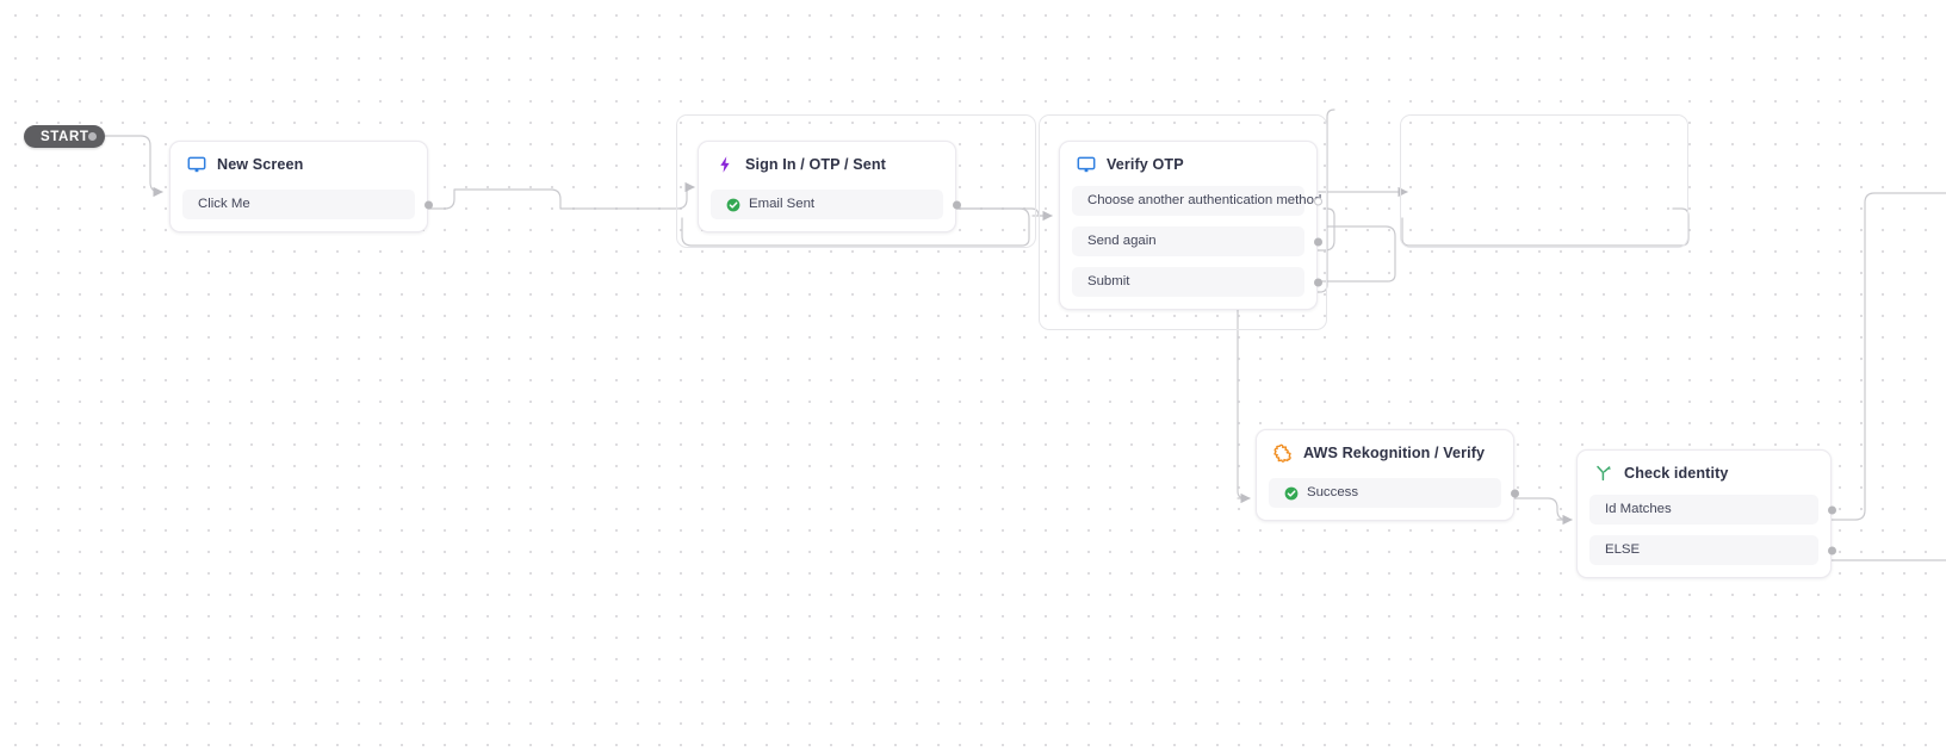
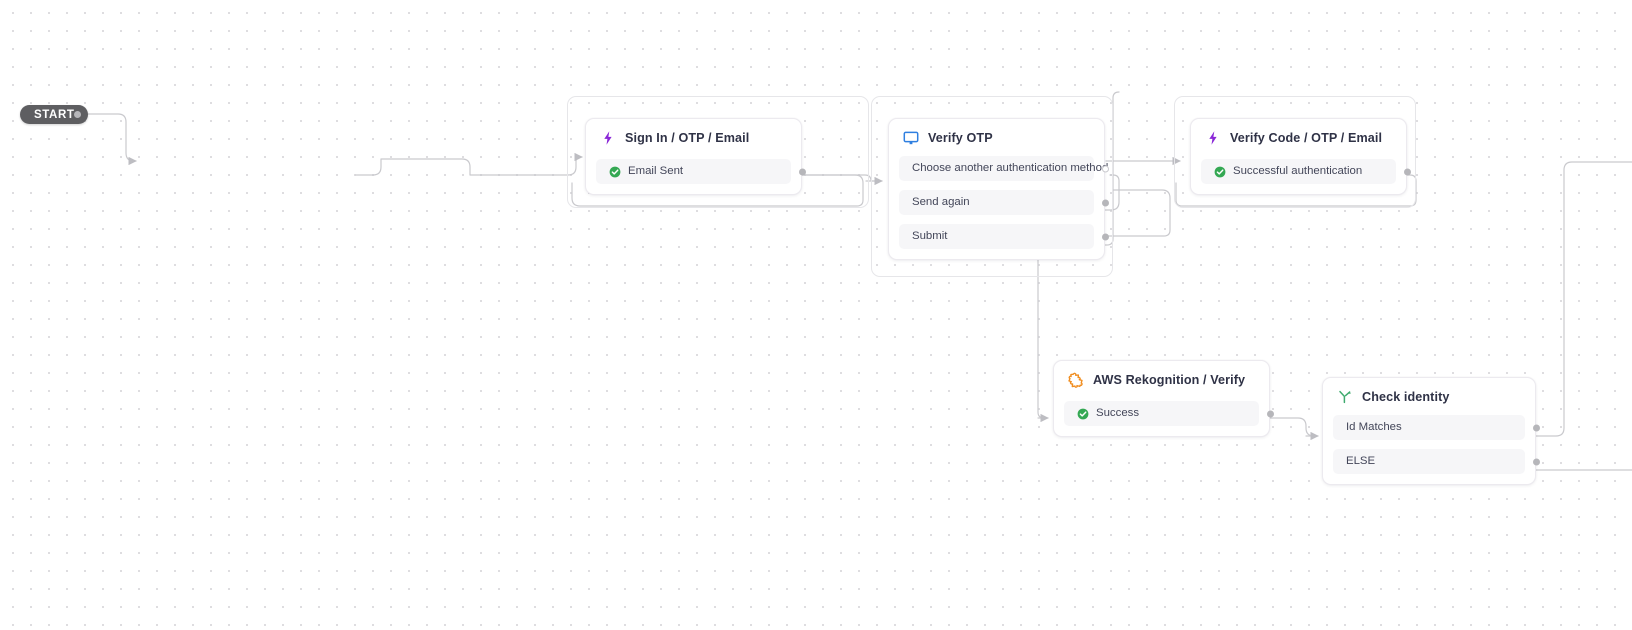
  START
- New Screen
- Click Me
- Sign In / OTP / Sent
+ Sign In / OTP / Email
  Email Sent
  Verify OTP
  Choose another authentication metho
  Send again
  Submit
+ Verify Code / OTP / Email
+ Successful authentication
  AWS Rekognition / Verify
  Success
  Check identity
  Id Matches
  ELSE
